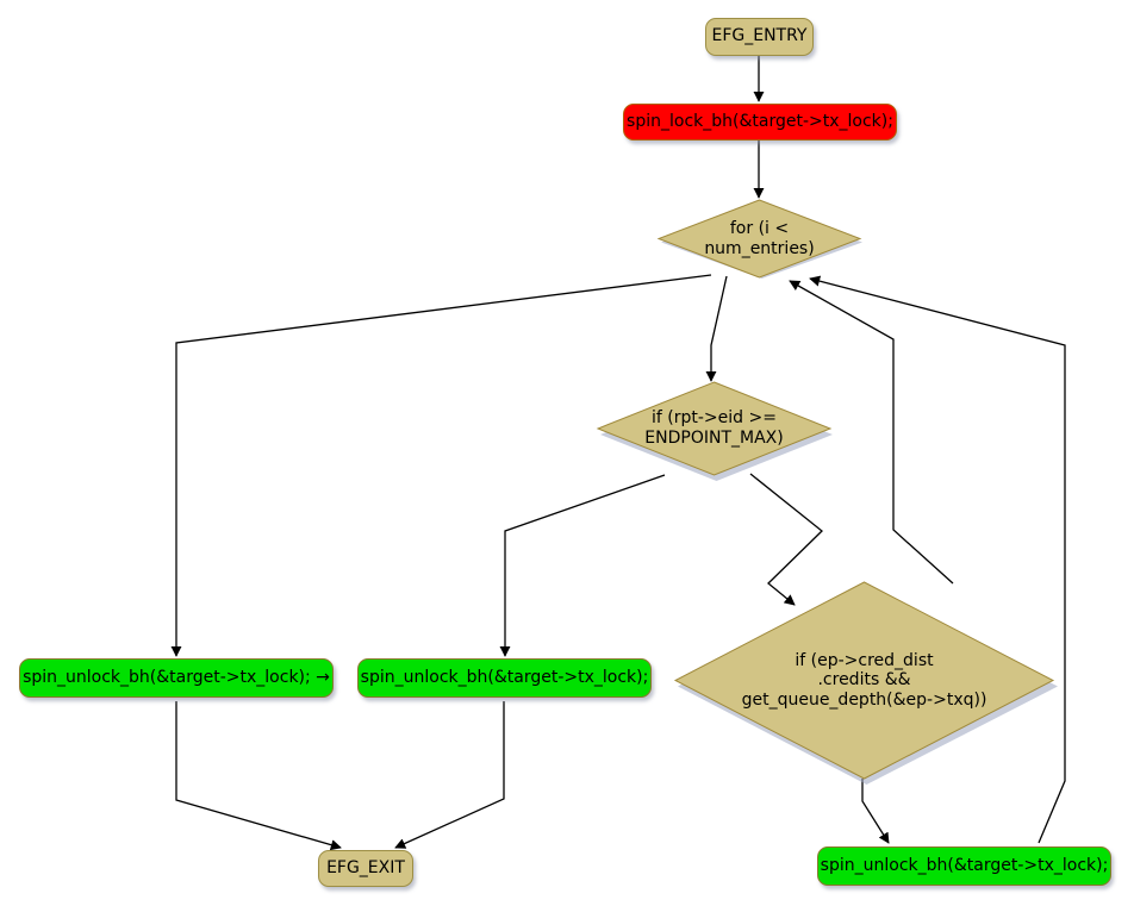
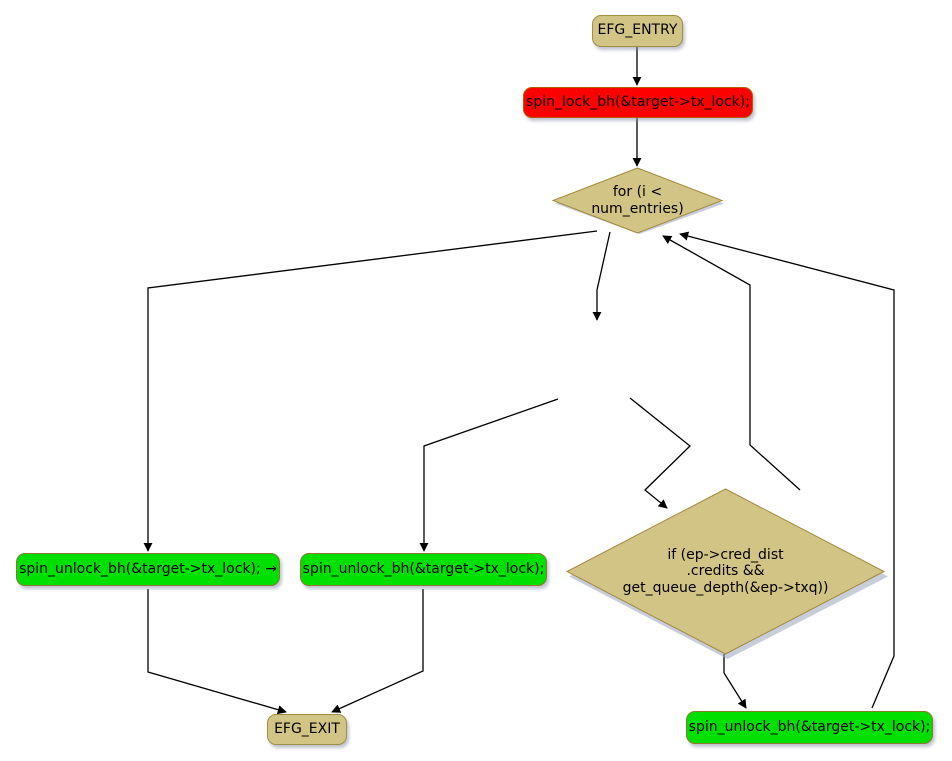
  EFG_ENTRY
  spin_lock_bh(&target->tx_lock);
  for (i <
  num_entries)
- if (rpt->eid >=
- ENDPOINT_MAX)
  if (ep->cred_dist
  .credits &&
  get_queue_depth(&ep->txq))
  spin_unlock_bh(&target->tx_lock); →
  spin_unlock_bh(&target->tx_lock);
  spin_unlock_bh(&target->tx_lock);
  EFG_EXIT
